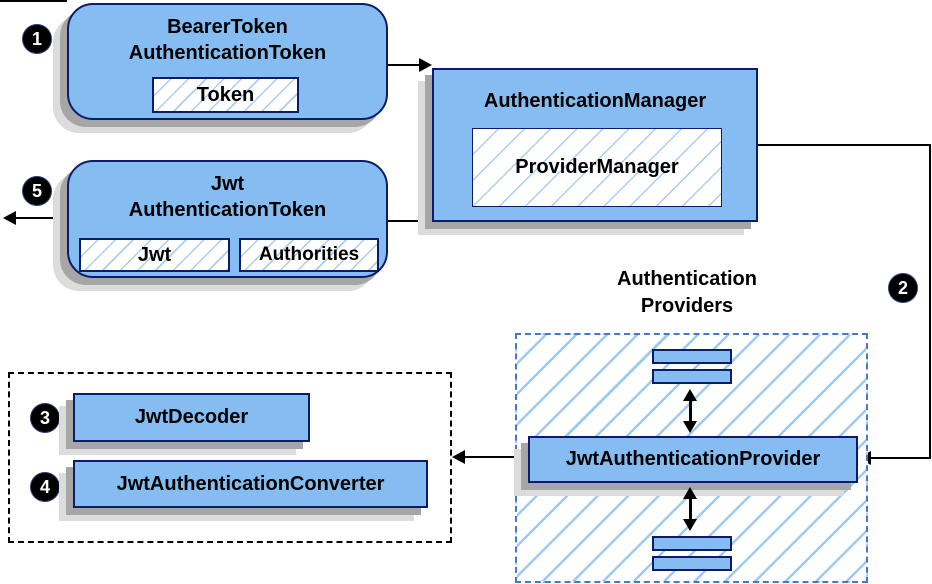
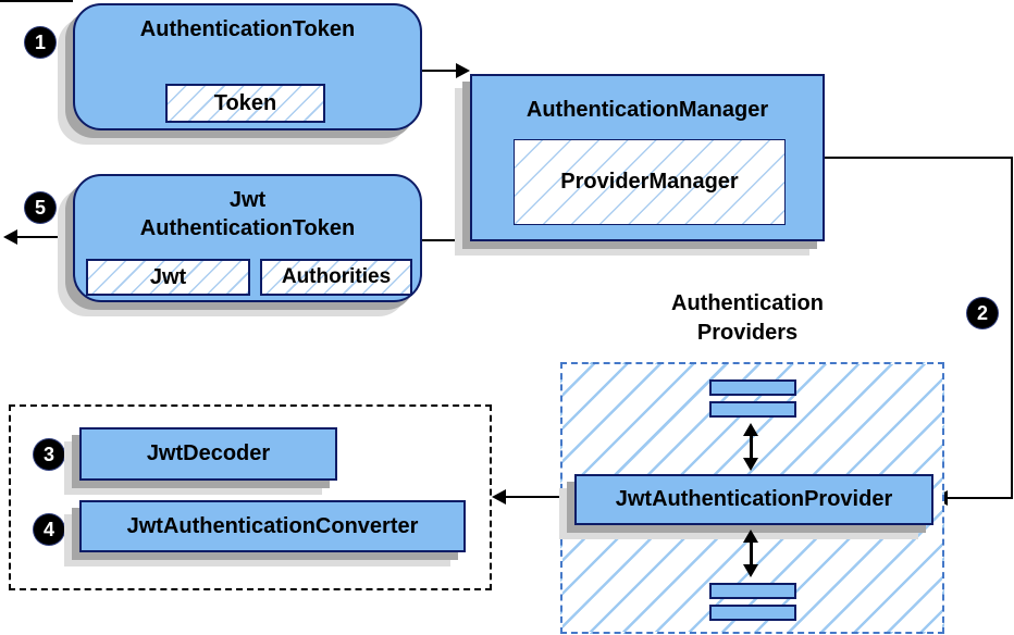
  1
  5
  2
- BearerToken
  AuthenticationToken
  Token
  Jwt
  AuthenticationToken
  Jwt
  Authorities
  AuthenticationManager
  ProviderManager
  Authentication
  Providers
  JwtAuthenticationProvider
  3
  JwtDecoder
  4
  JwtAuthenticationConverter
